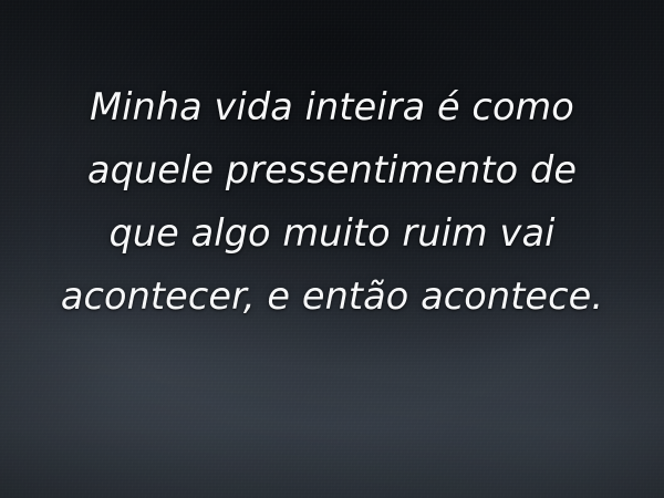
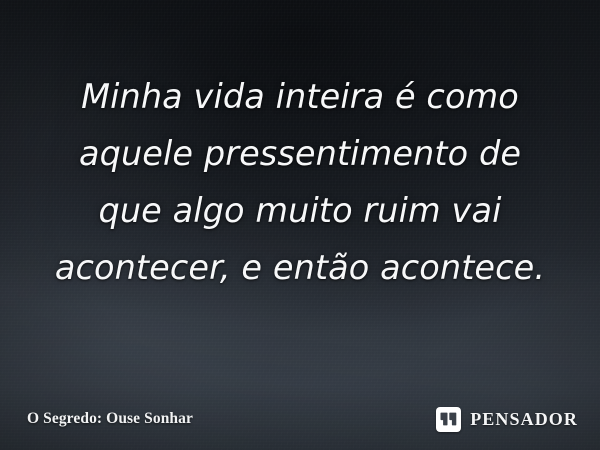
  Minha vida inteira é como
  aquele pressentimento de
  que algo muito ruim vai
  acontecer, e então acontece.
+ O Segredo: Ouse Sonhar
+ PENSADOR
